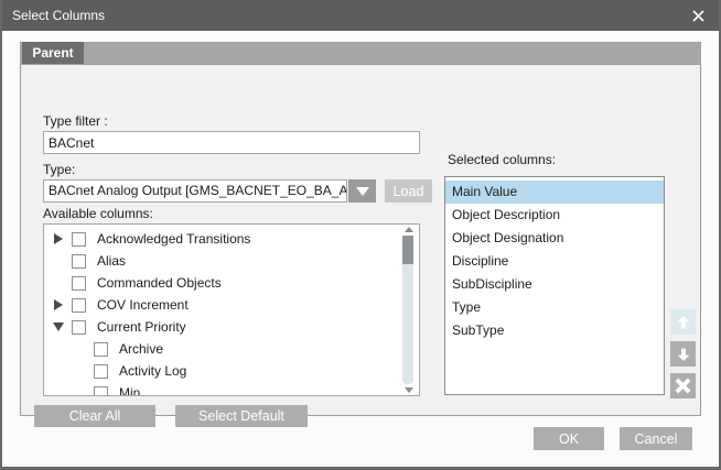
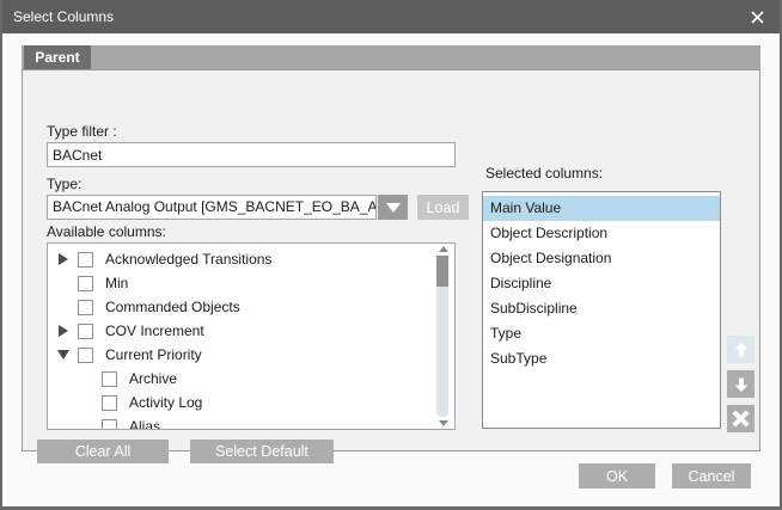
  Select Columns
  Parent
  Type filter :
  BACnet
  Type:
  BACnet Analog Output [GMS_BACNET_EO_BA_A
  Load
  Available columns:
  Acknowledged Transitions
- Alias
+ Min
  Commanded Objects
  COV Increment
  Current Priority
  Archive
  Activity Log
- Min
+ Alias
  Clear All
  Select Default
  Selected columns:
  Main Value
  Object Description
  Object Designation
  Discipline
  SubDiscipline
  Type
  SubType
  OK
  Cancel
